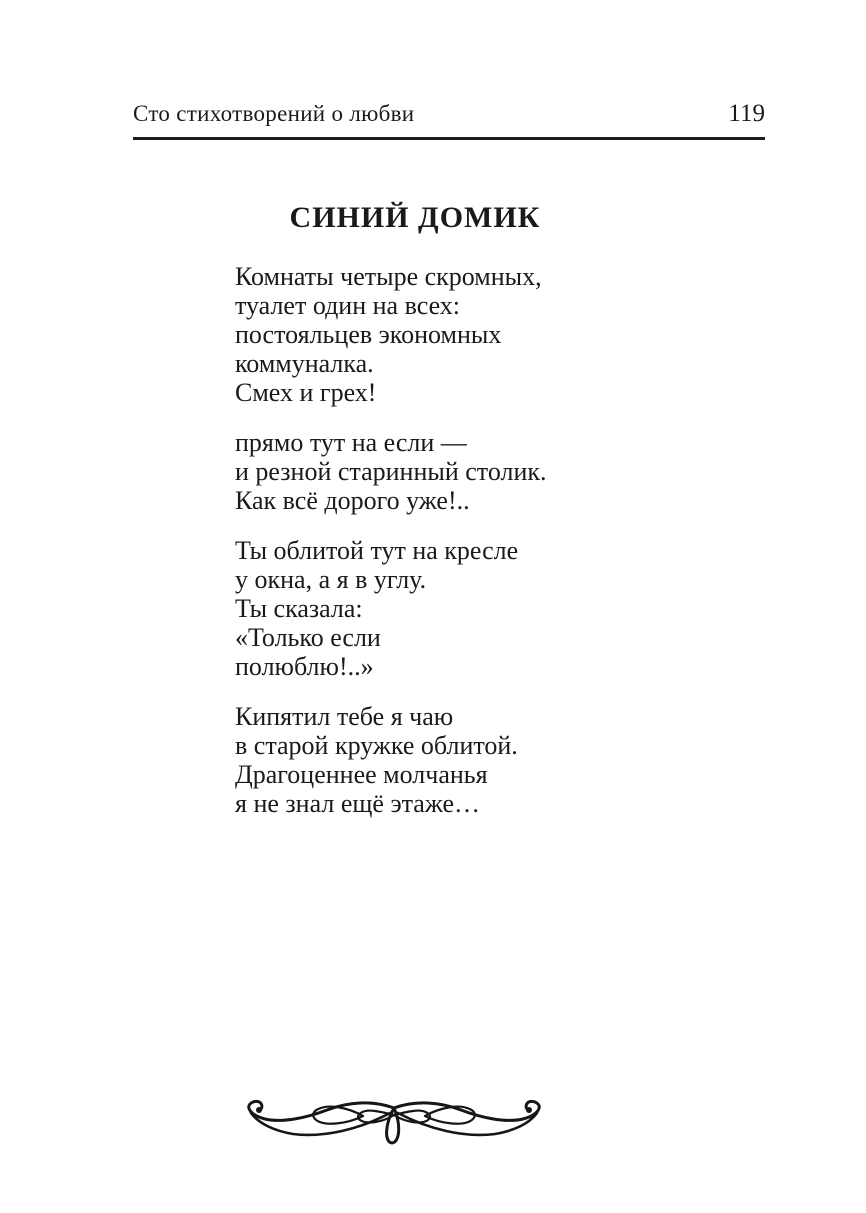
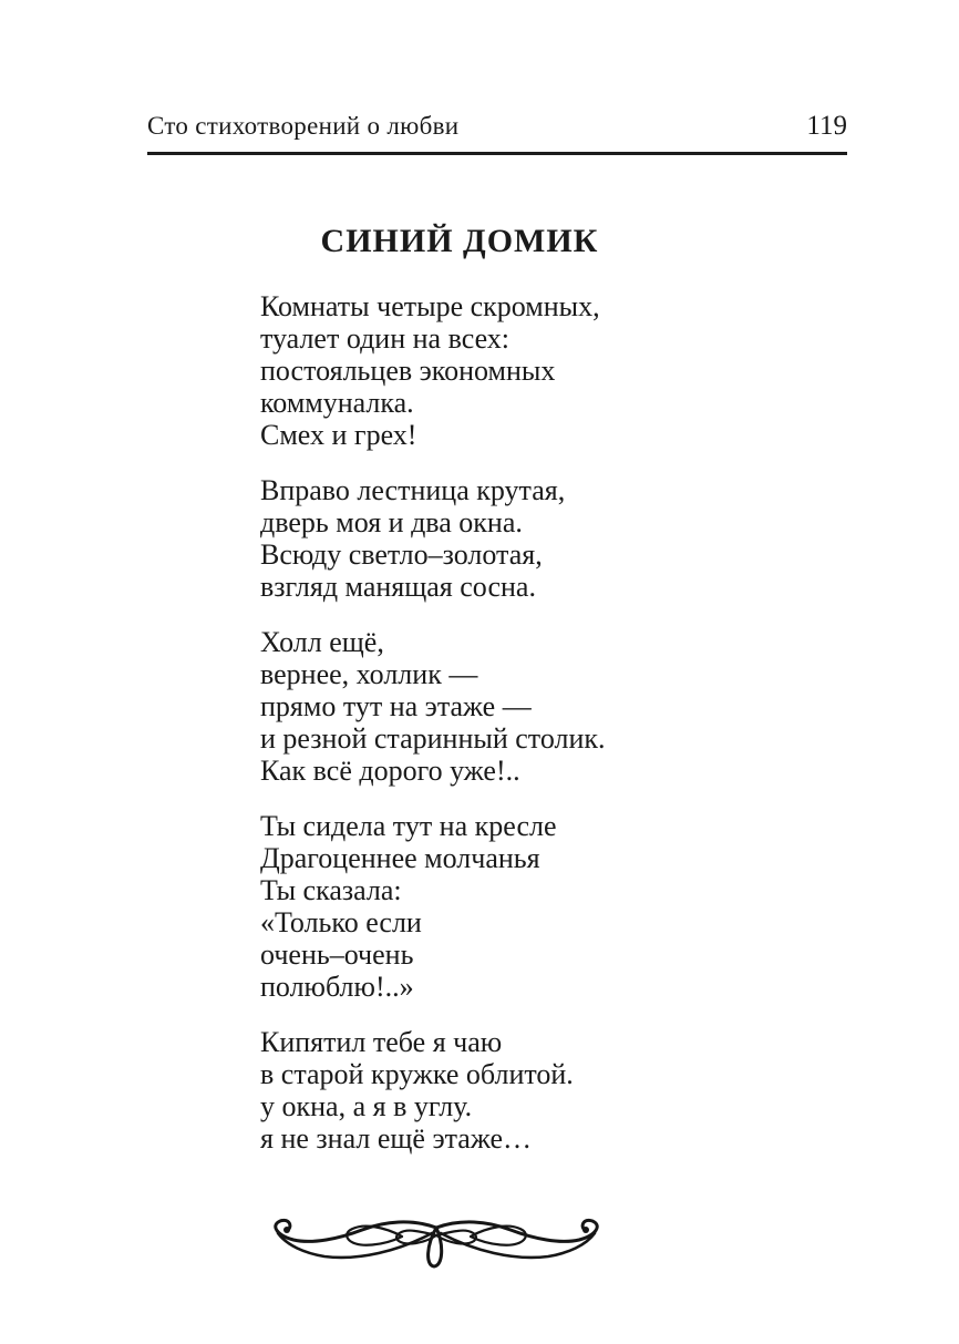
  Сто стихотворений о любви
  119
  СИНИЙ ДОМИК
  Комнаты четыре скромных,
  туалет один на всех:
  постояльцев экономных
  коммуналка.
  Смех и грех!
+ Вправо лестница крутая,
+ дверь моя и два окна.
+ Всюду светло–золотая,
+ взгляд манящая сосна.
+ Холл ещё,
+ вернее, холлик —
- прямо тут на если —
+ прямо тут на этаже —
  и резной старинный столик.
  Как всё дорого уже!..
- Ты облитой тут на кресле
+ Ты сидела тут на кресле
- у окна, а я в углу.
+ Драгоценнее молчанья
  Ты сказала:
  «Только если
+ очень–очень
  полюблю!..»
  Кипятил тебе я чаю
  в старой кружке облитой.
- Драгоценнее молчанья
+ у окна, а я в углу.
  я не знал ещё этаже…
